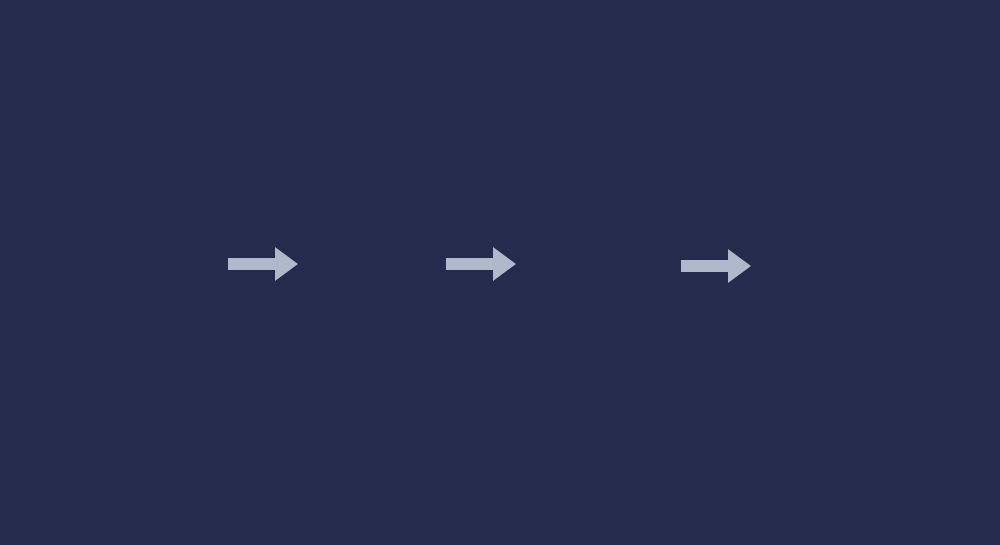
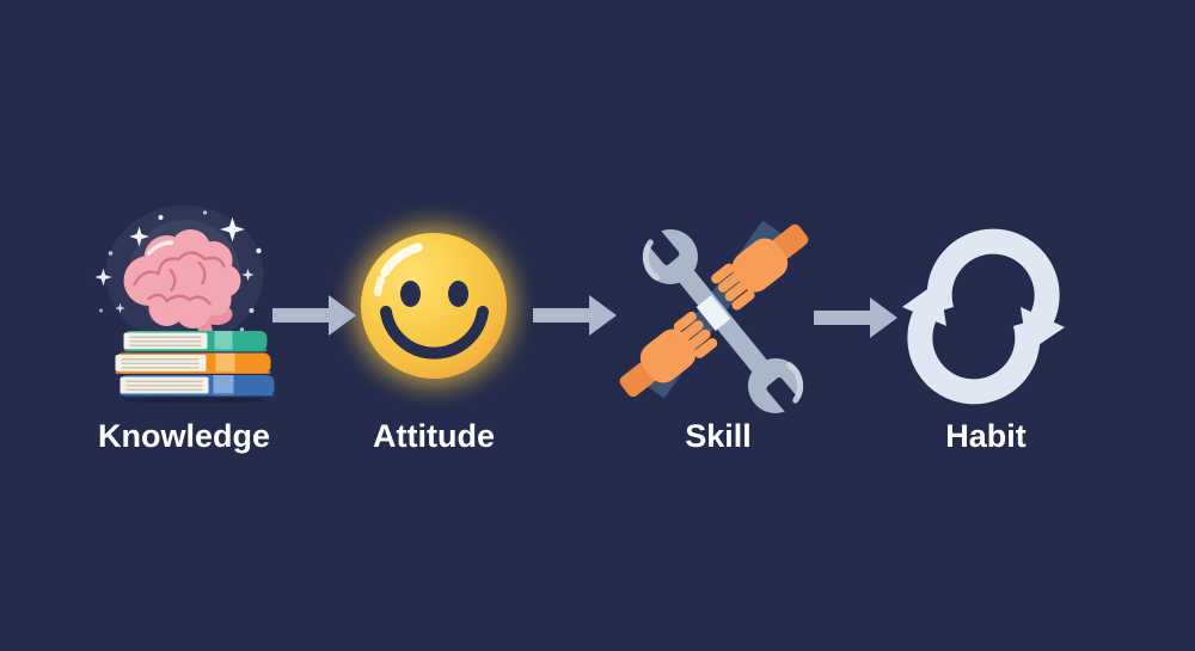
+ Knowledge
+ Attitude
+ Skill
+ Habit
